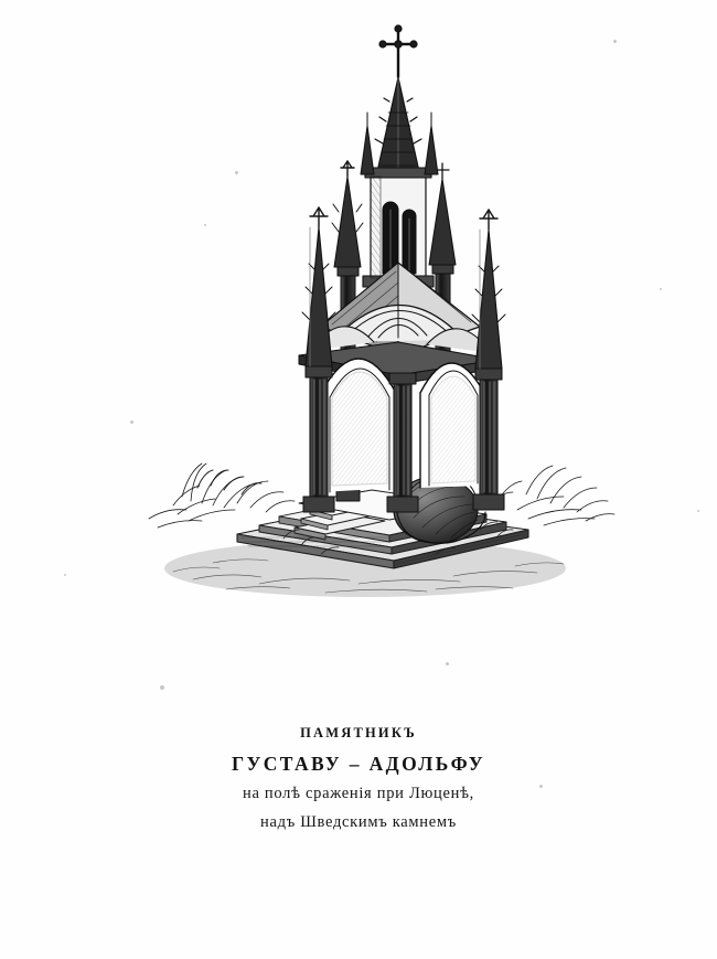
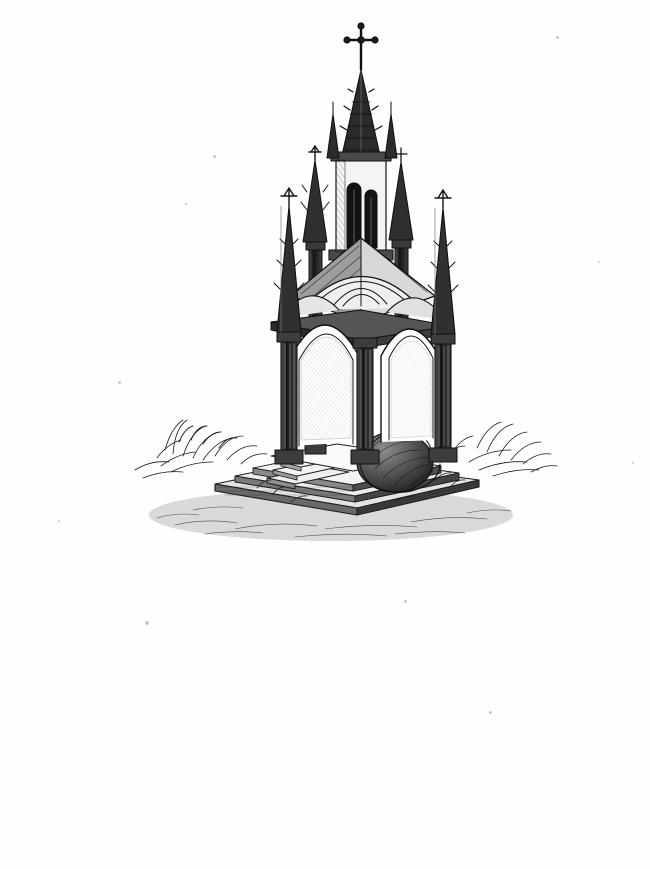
- ПАМЯТНИКЪ
- ГУСТАВУ – АДОЛЬФУ
- на полѣ сраженія при Люценѣ,
- надъ Шведскимъ камнемъ
